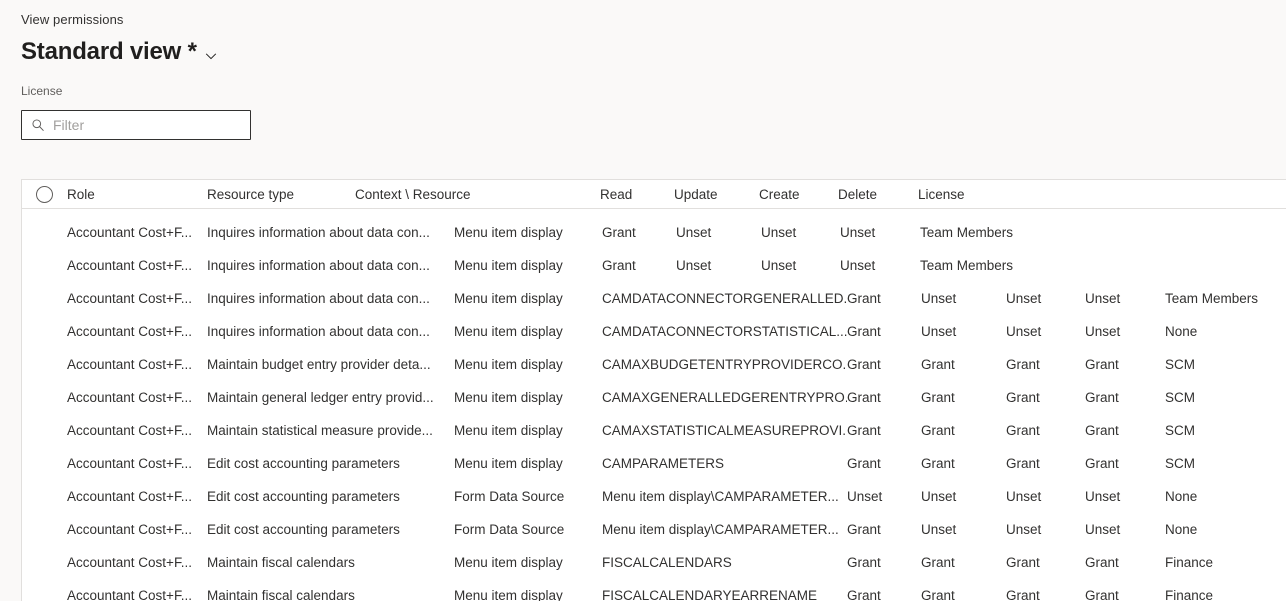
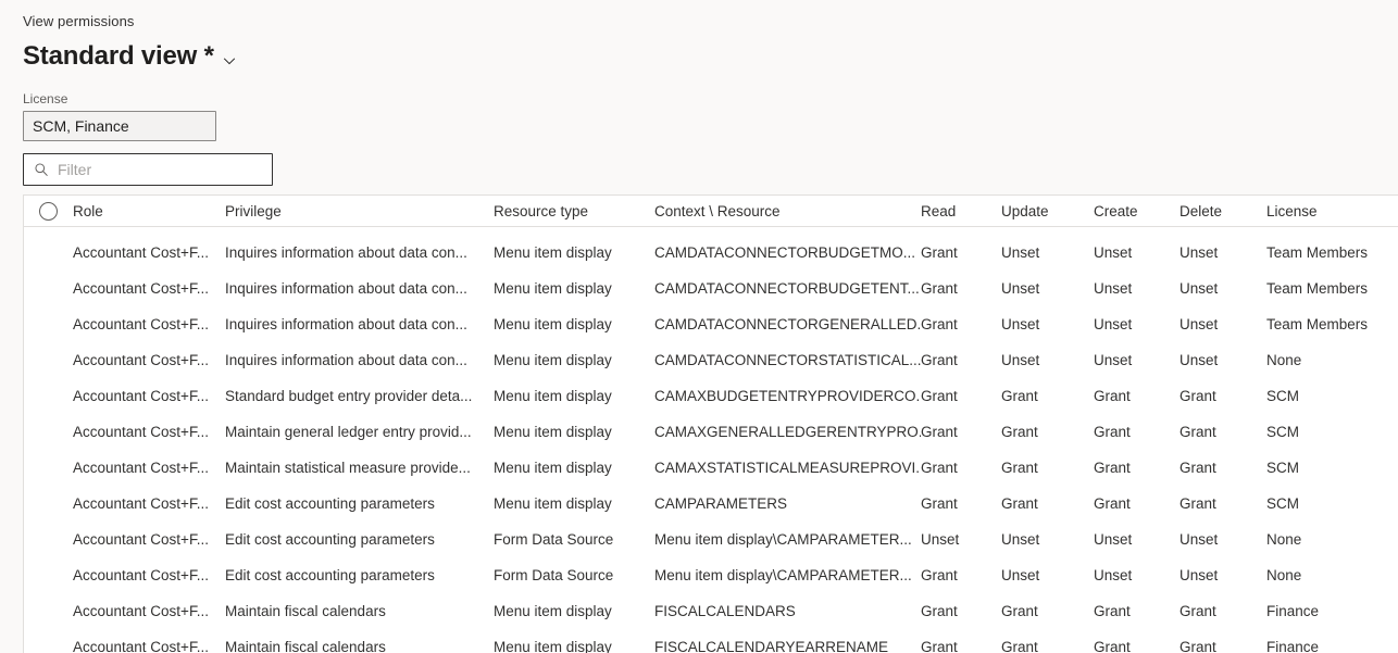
  View permissions
  Standard view *
  License
+ SCM, Finance
  Filter
  Role
+ Privilege
  Resource type
  Context \ Resource
  Read
  Update
  Create
  Delete
  License
  Accountant Cost+F...
  Inquires information about data con...
  Menu item display
+ CAMDATACONNECTORBUDGETMO...
  Grant
  Unset
  Unset
  Unset
  Team Members
  Accountant Cost+F...
  Inquires information about data con...
  Menu item display
+ CAMDATACONNECTORBUDGETENT...
  Grant
  Unset
  Unset
  Unset
  Team Members
  Accountant Cost+F...
  Inquires information about data con...
  Menu item display
  CAMDATACONNECTORGENERALLED.
  Grant
  Unset
  Unset
  Unset
  Team Members
  Accountant Cost+F...
  Inquires information about data con...
  Menu item display
  CAMDATACONNECTORSTATISTICAL...
  Grant
  Unset
  Unset
  Unset
  None
  Accountant Cost+F...
- Maintain budget entry provider deta...
+ Standard budget entry provider deta...
  Menu item display
  CAMAXBUDGETENTRYPROVIDERCO.
  Grant
  Grant
  Grant
  Grant
  SCM
  Accountant Cost+F...
  Maintain general ledger entry provid...
  Menu item display
  CAMAXGENERALLEDGERENTRYPRO.
  Grant
  Grant
  Grant
  Grant
  SCM
  Accountant Cost+F...
  Maintain statistical measure provide...
  Menu item display
  CAMAXSTATISTICALMEASUREPROVI.
  Grant
  Grant
  Grant
  Grant
  SCM
  Accountant Cost+F...
  Edit cost accounting parameters
  Menu item display
  CAMPARAMETERS
  Grant
  Grant
  Grant
  Grant
  SCM
  Accountant Cost+F...
  Edit cost accounting parameters
  Form Data Source
  Menu item display\CAMPARAMETER...
  Unset
  Unset
  Unset
  Unset
  None
  Accountant Cost+F...
  Edit cost accounting parameters
  Form Data Source
  Menu item display\CAMPARAMETER...
  Grant
  Unset
  Unset
  Unset
  None
  Accountant Cost+F...
  Maintain fiscal calendars
  Menu item display
  FISCALCALENDARS
  Grant
  Grant
  Grant
  Grant
  Finance
  Accountant Cost+F...
  Maintain fiscal calendars
  Menu item display
  FISCALCALENDARYEARRENAME
  Grant
  Grant
  Grant
  Grant
  Finance
